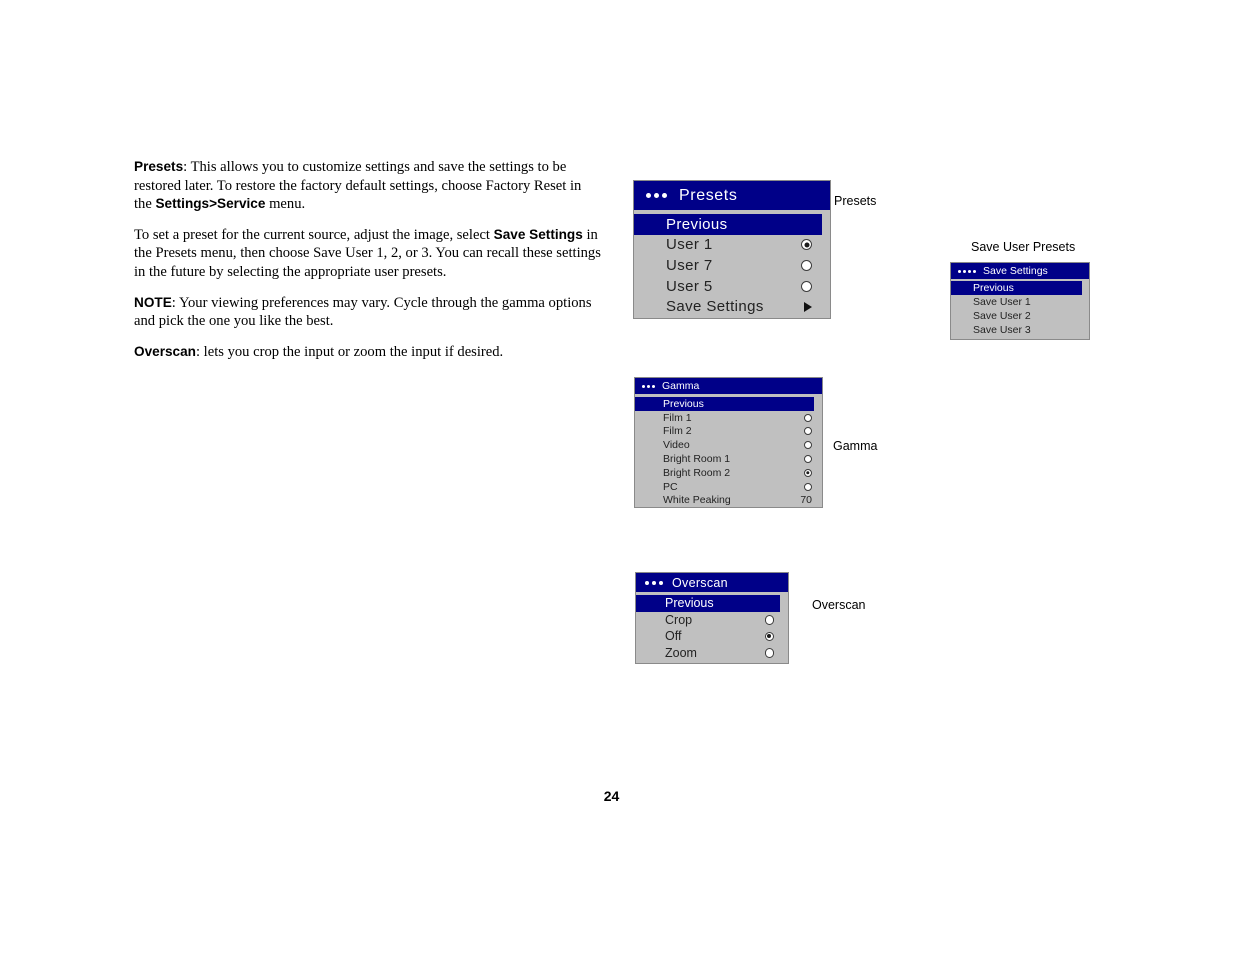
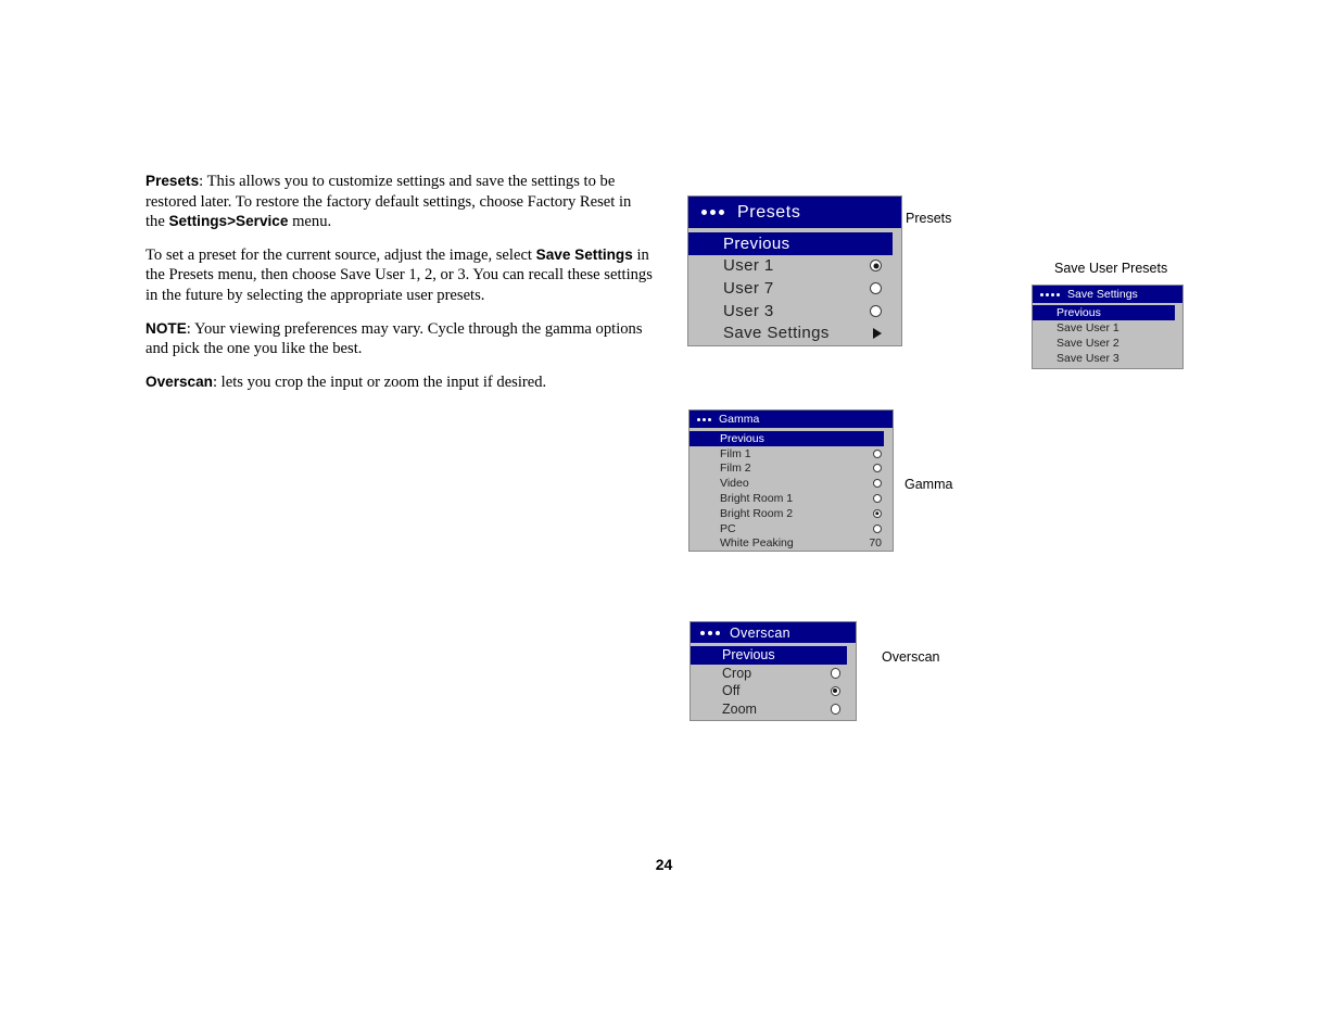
  Presets: This allows you to customize settings and save the settings to be restored later. To restore the factory default settings, choose Factory Reset in the Settings>Service menu.
  To set a preset for the current source, adjust the image, select Save Settings in the Presets menu, then choose Save User 1, 2, or 3. You can recall these settings in the future by selecting the appropriate user presets.
  NOTE: Your viewing preferences may vary. Cycle through the gamma options and pick the one you like the best.
  Overscan: lets you crop the input or zoom the input if desired.
  Presets
  Previous
  User 1
  User 7
- User 5
+ User 3
  Save Settings
  Presets
  Save User Presets
  Save Settings
  Previous
  Save User 1
  Save User 2
  Save User 3
  Gamma
  Previous
  Film 1
  Film 2
  Video
  Bright Room 1
  Bright Room 2
  PC
  White Peaking
  70
  Gamma
  Overscan
  Previous
  Crop
  Off
  Zoom
  Overscan
  24
